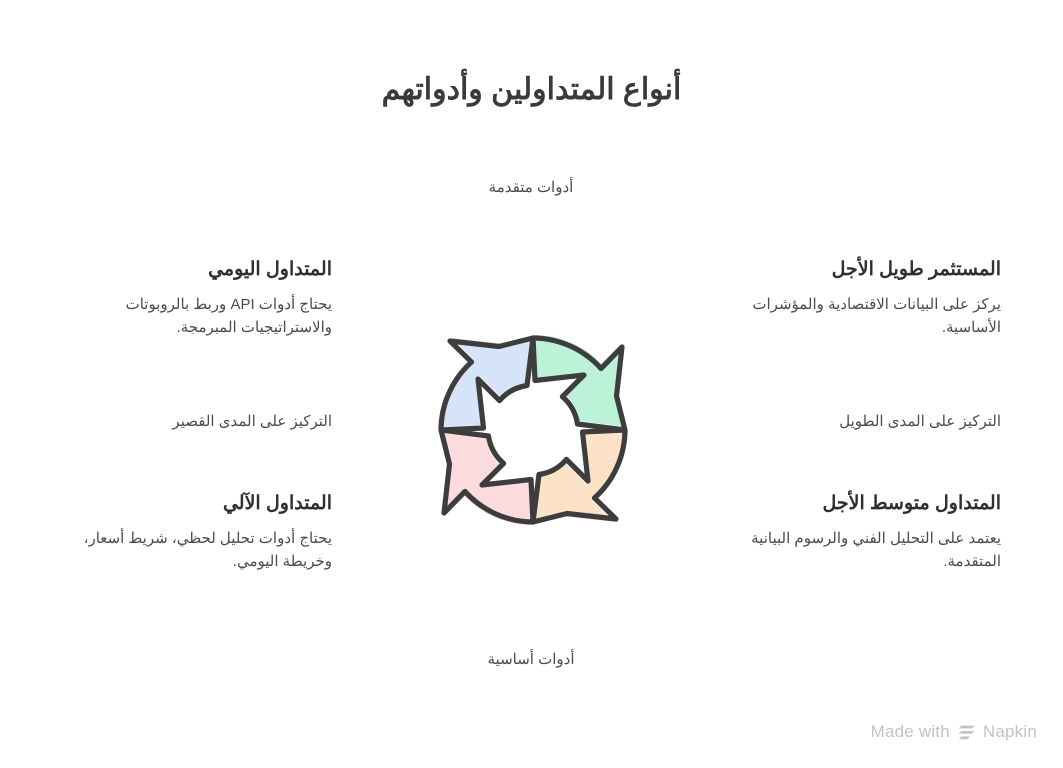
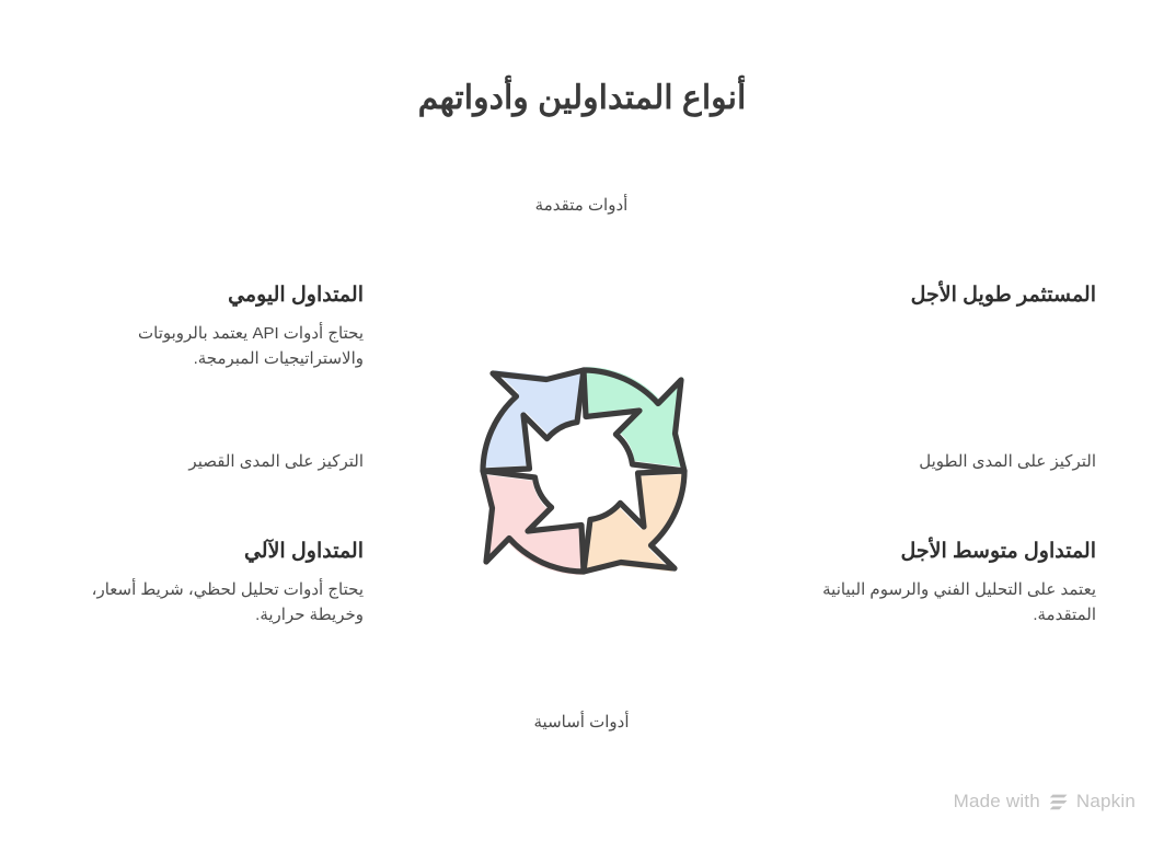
  أنواع المتداولين وأدواتهم
  أدوات متقدمة
  أدوات أساسية
  التركيز على المدى القصير
  التركيز على المدى الطويل
  المتداول اليومي
- يحتاج أدوات API وربط بالروبوتات والاستراتيجيات المبرمجة.
+ يحتاج أدوات API يعتمد بالروبوتات والاستراتيجيات المبرمجة.
  المستثمر طويل الأجل
- يركز على البيانات الاقتصادية والمؤشرات الأساسية.
  المتداول الآلي
- يحتاج أدوات تحليل لحظي، شريط أسعار، وخريطة اليومي.
+ يحتاج أدوات تحليل لحظي، شريط أسعار، وخريطة حرارية.
  المتداول متوسط الأجل
  يعتمد على التحليل الفني والرسوم البيانية المتقدمة.
  Made with
  Napkin
